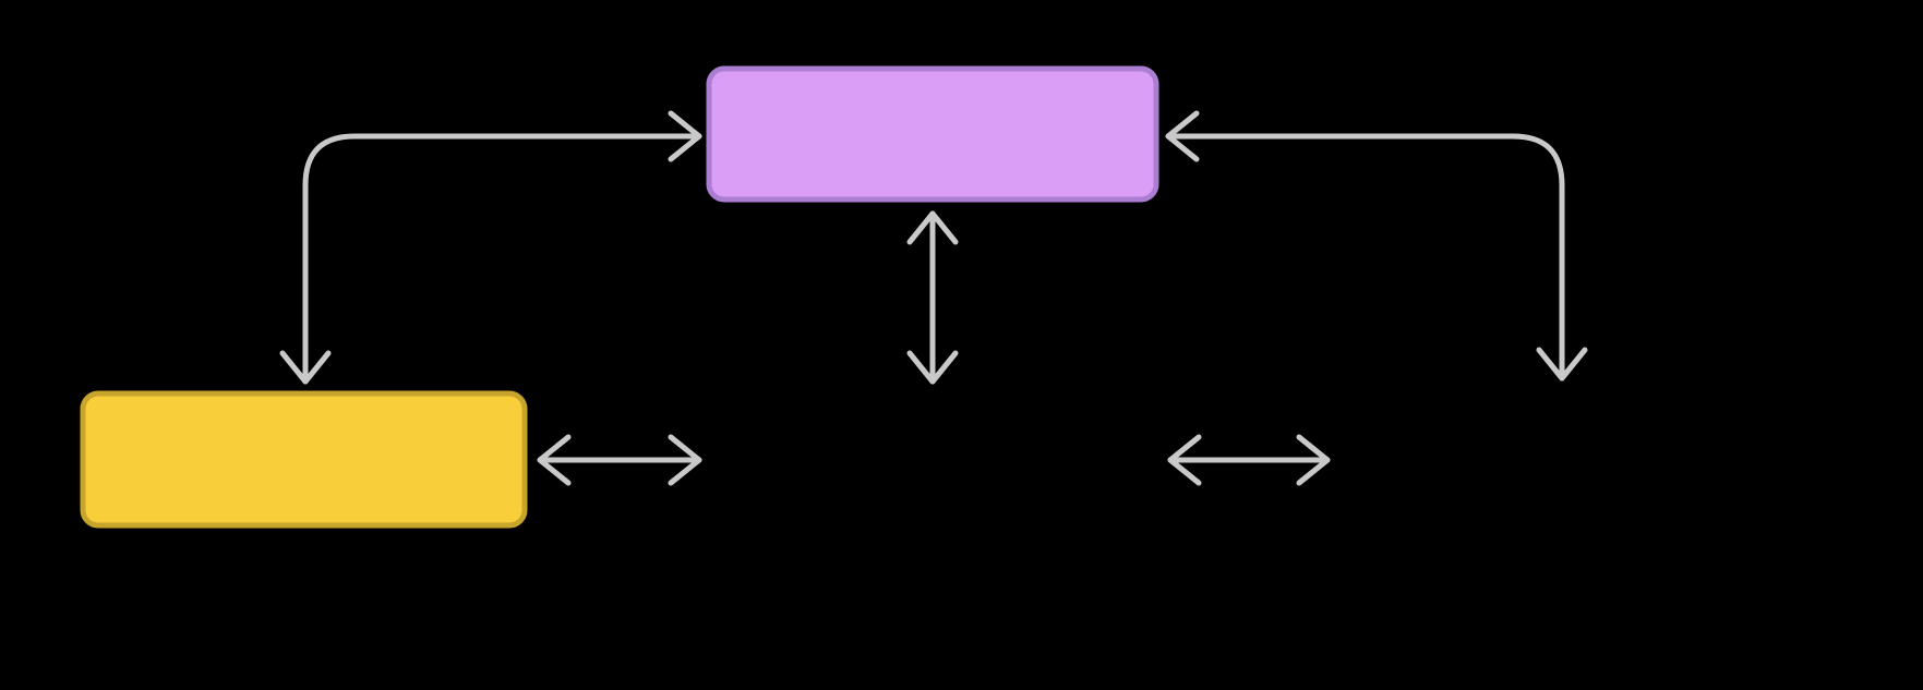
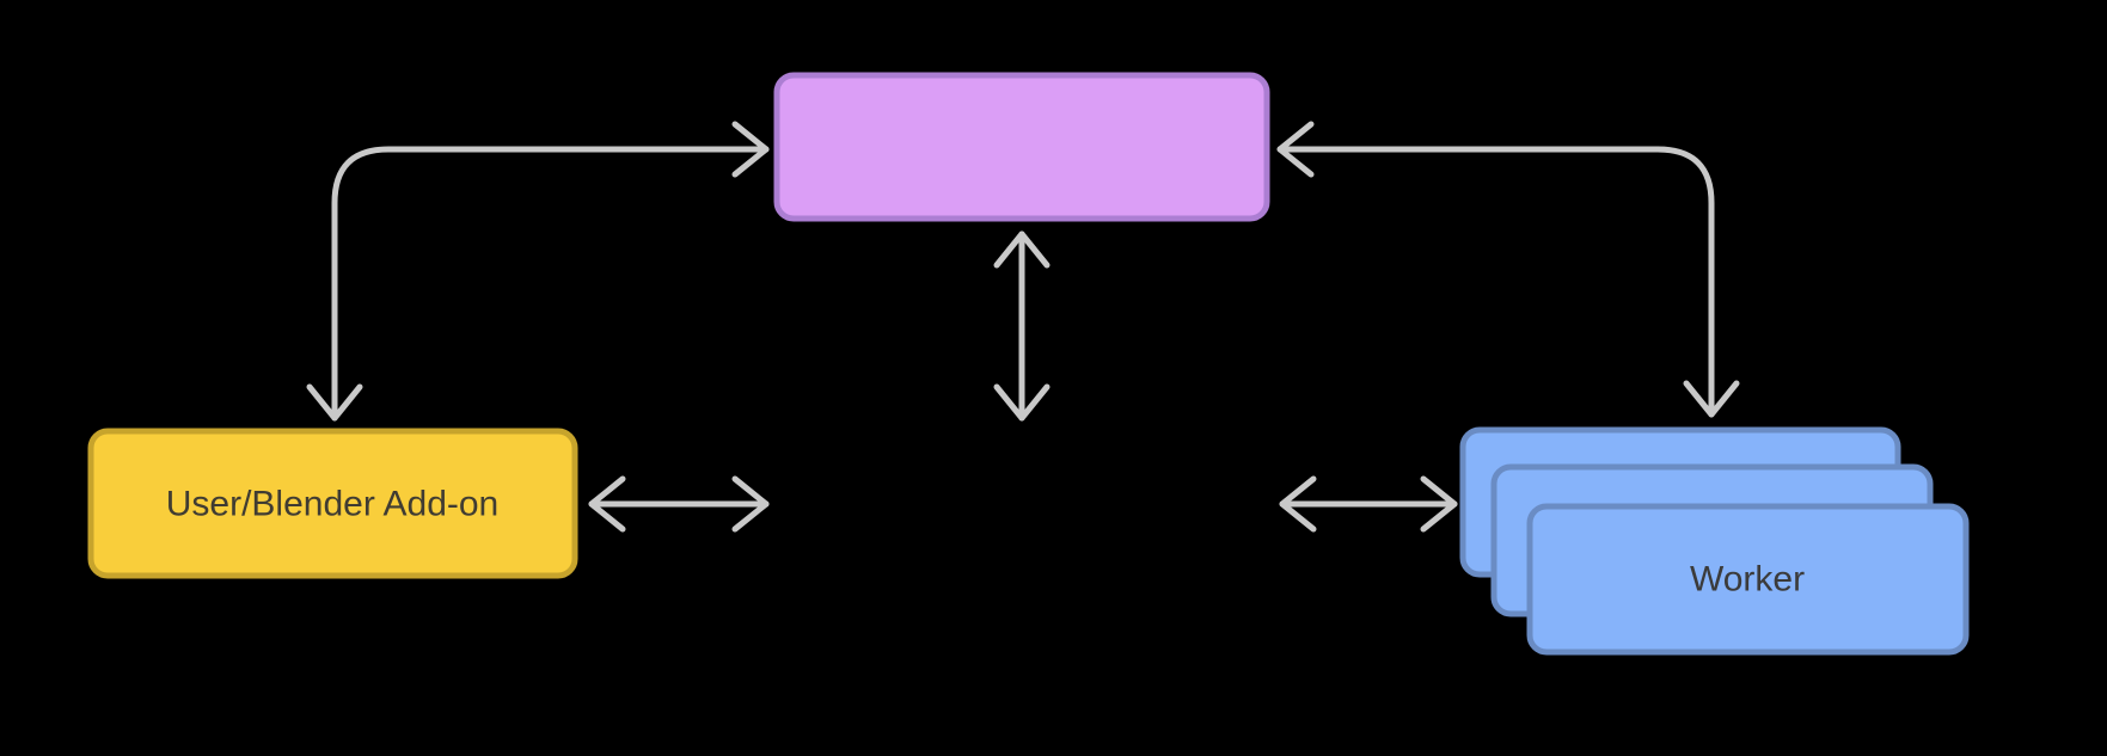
+ User/Blender Add-on
+ Worker
